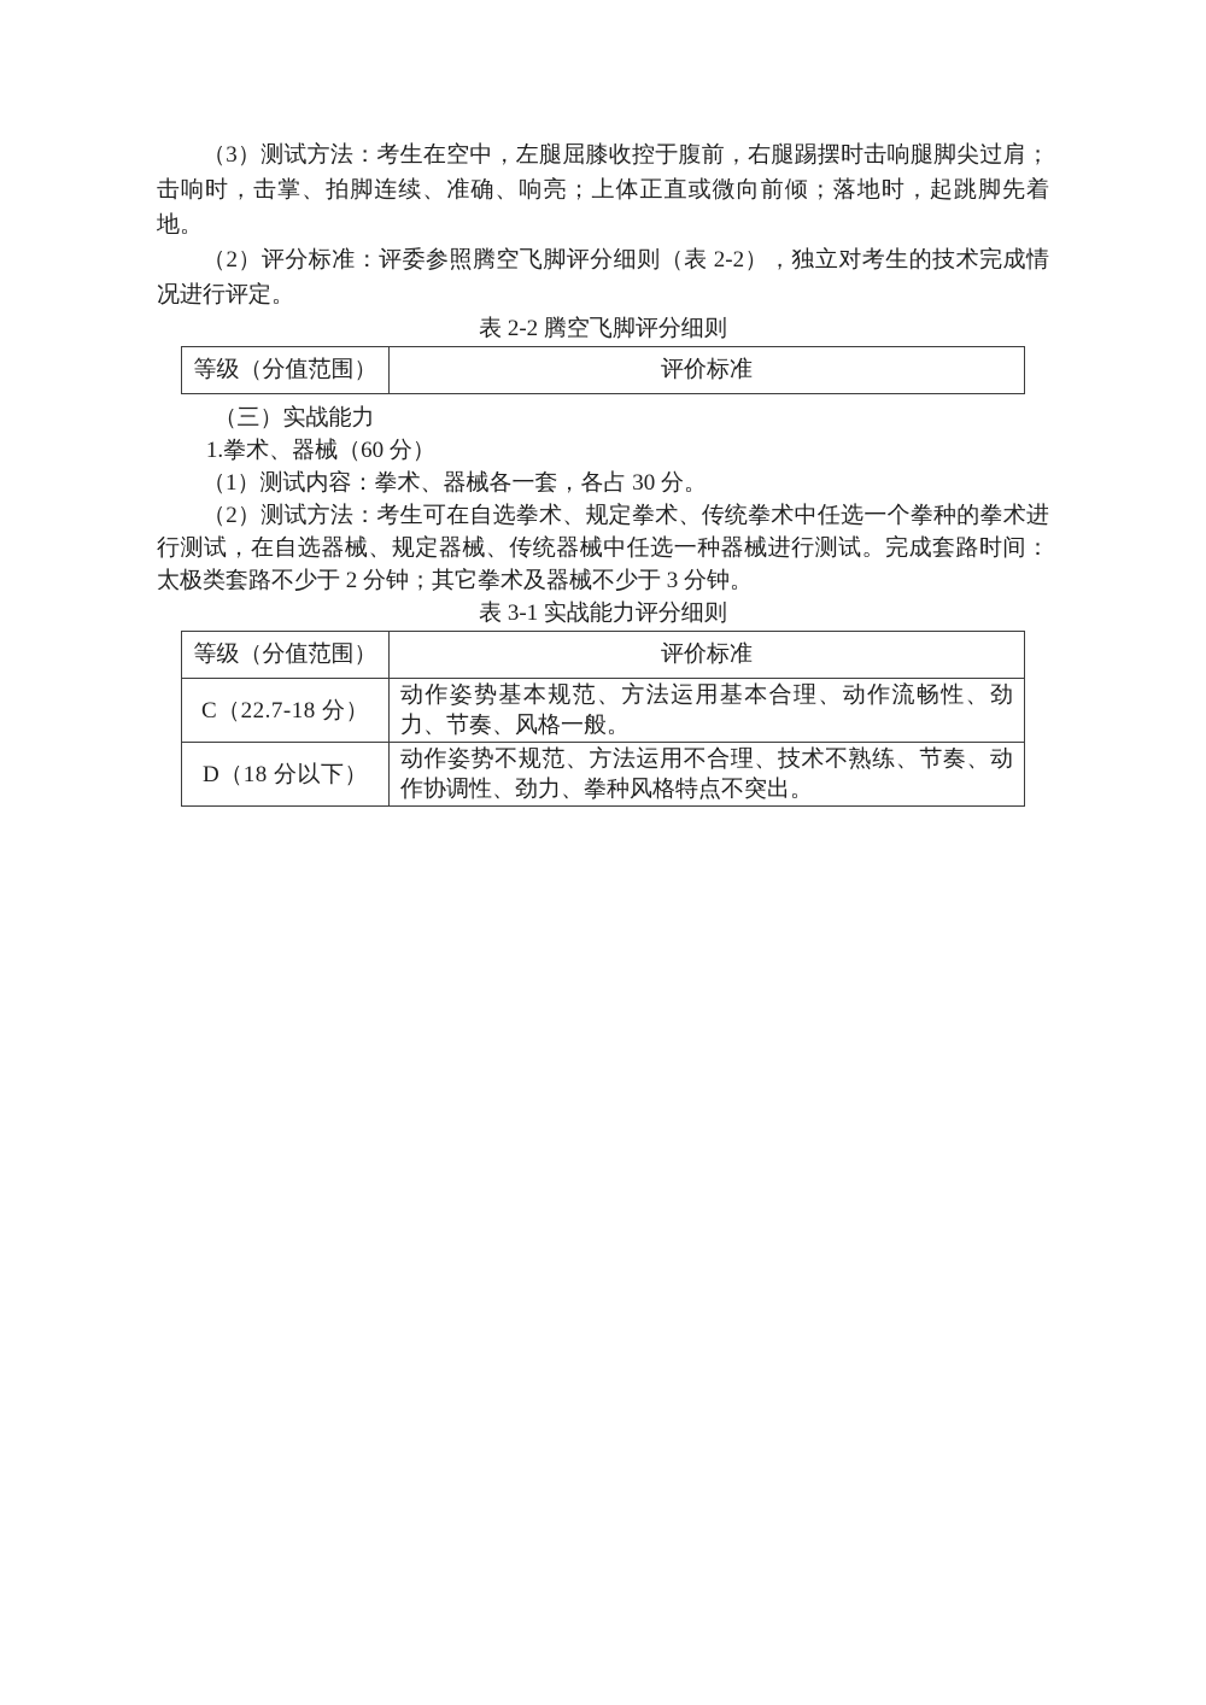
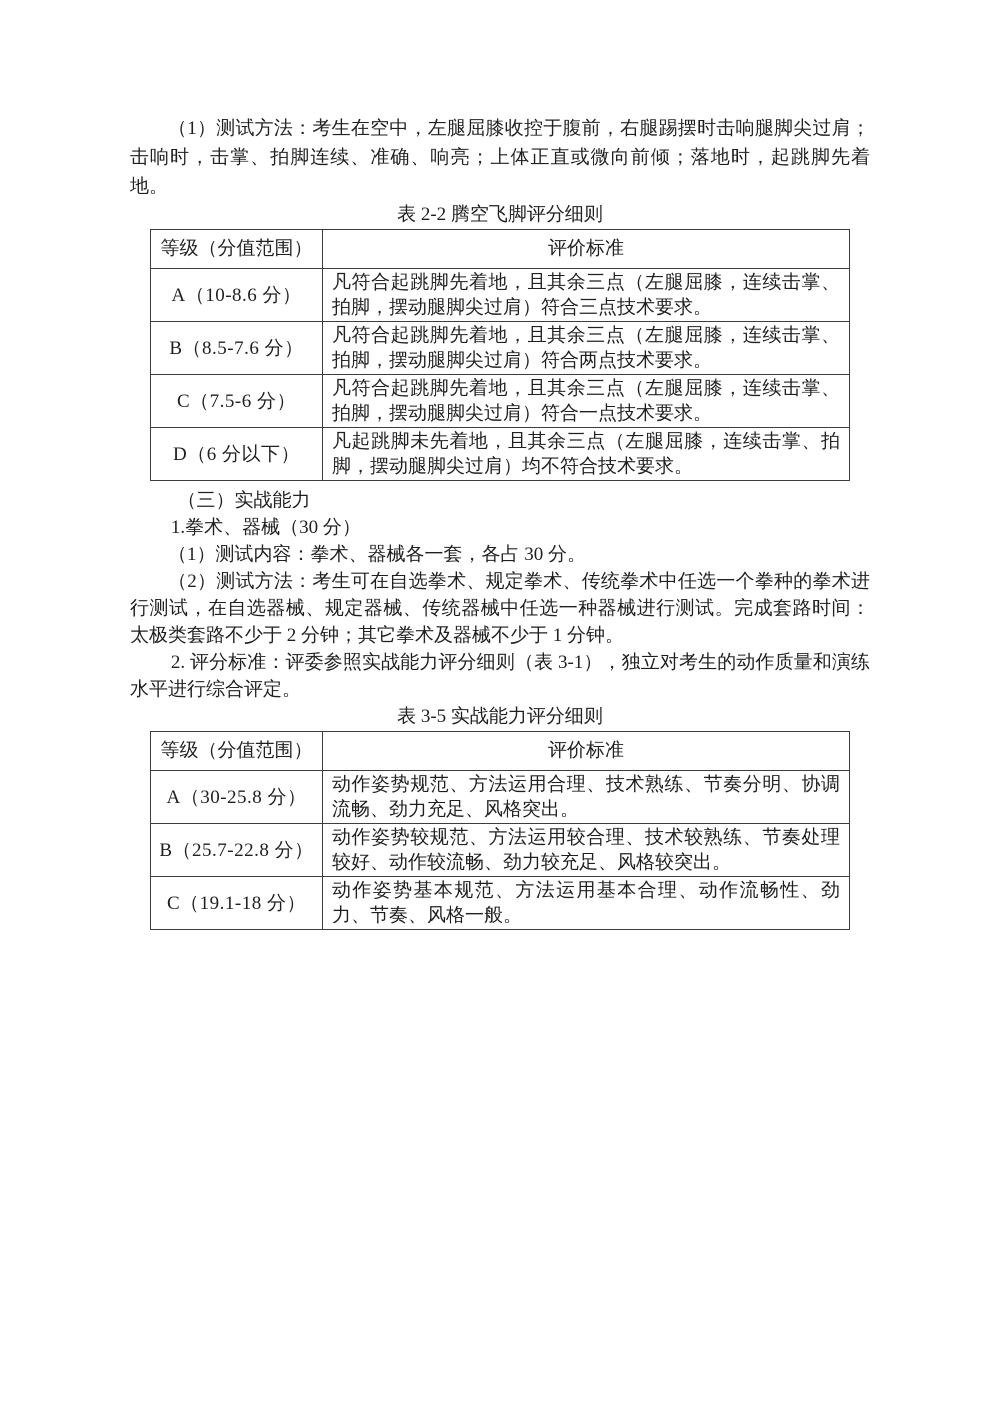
- （3）测试方法：考生在空中，左腿屈膝收控于腹前，右腿踢摆时击响腿脚尖过肩；击响时，击掌、拍脚连续、准确、响亮；上体正直或微向前倾；落地时，起跳脚先着地。
+ （1）测试方法：考生在空中，左腿屈膝收控于腹前，右腿踢摆时击响腿脚尖过肩；击响时，击掌、拍脚连续、准确、响亮；上体正直或微向前倾；落地时，起跳脚先着地。
- （2）评分标准：评委参照腾空飞脚评分细则（表 2-2），独立对考生的技术完成情况进行评定。
  表 2-2 腾空飞脚评分细则
  等级（分值范围）	评价标准
+ A（10-8.6 分）	凡符合起跳脚先着地，且其余三点（左腿屈膝，连续击掌、拍脚，摆动腿脚尖过肩）符合三点技术要求。
+ B（8.5-7.6 分）	凡符合起跳脚先着地，且其余三点（左腿屈膝，连续击掌、拍脚，摆动腿脚尖过肩）符合两点技术要求。
+ C（7.5-6 分）	凡符合起跳脚先着地，且其余三点（左腿屈膝，连续击掌、拍脚，摆动腿脚尖过肩）符合一点技术要求。
+ D（6 分以下）	凡起跳脚未先着地，且其余三点（左腿屈膝，连续击掌、拍脚，摆动腿脚尖过肩）均不符合技术要求。
  （三）实战能力
- 1.拳术、器械（60 分）
+ 1.拳术、器械（30 分）
  （1）测试内容：拳术、器械各一套，各占 30 分。
- （2）测试方法：考生可在自选拳术、规定拳术、传统拳术中任选一个拳种的拳术进行测试，在自选器械、规定器械、传统器械中任选一种器械进行测试。完成套路时间：太极类套路不少于 2 分钟；其它拳术及器械不少于 3 分钟。
+ （2）测试方法：考生可在自选拳术、规定拳术、传统拳术中任选一个拳种的拳术进行测试，在自选器械、规定器械、传统器械中任选一种器械进行测试。完成套路时间：太极类套路不少于 2 分钟；其它拳术及器械不少于 1 分钟。
+ 2. 评分标准：评委参照实战能力评分细则（表 3-1），独立对考生的动作质量和演练水平进行综合评定。
- 表 3-1 实战能力评分细则
+ 表 3-5 实战能力评分细则
  等级（分值范围）	评价标准
+ A（30-25.8 分）	动作姿势规范、方法运用合理、技术熟练、节奏分明、协调流畅、劲力充足、风格突出。
+ B（25.7-22.8 分）	动作姿势较规范、方法运用较合理、技术较熟练、节奏处理较好、动作较流畅、劲力较充足、风格较突出。
- C（22.7-18 分）	动作姿势基本规范、方法运用基本合理、动作流畅性、劲力、节奏、风格一般。
+ C（19.1-18 分）	动作姿势基本规范、方法运用基本合理、动作流畅性、劲力、节奏、风格一般。
- D（18 分以下）	动作姿势不规范、方法运用不合理、技术不熟练、节奏、动作协调性、劲力、拳种风格特点不突出。
